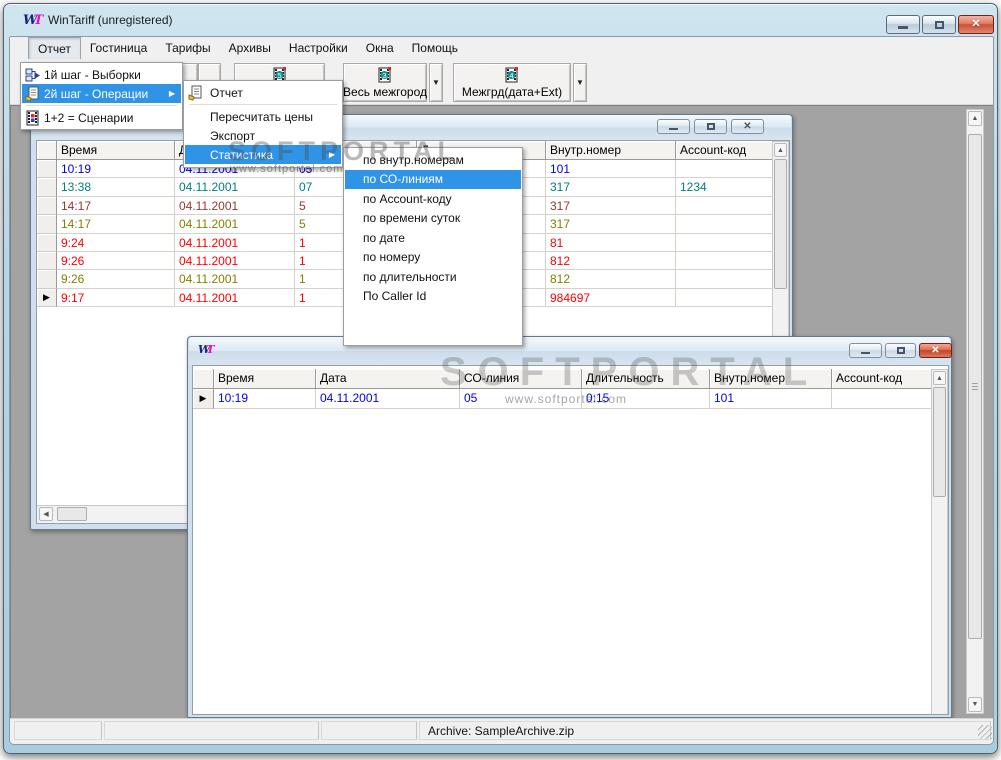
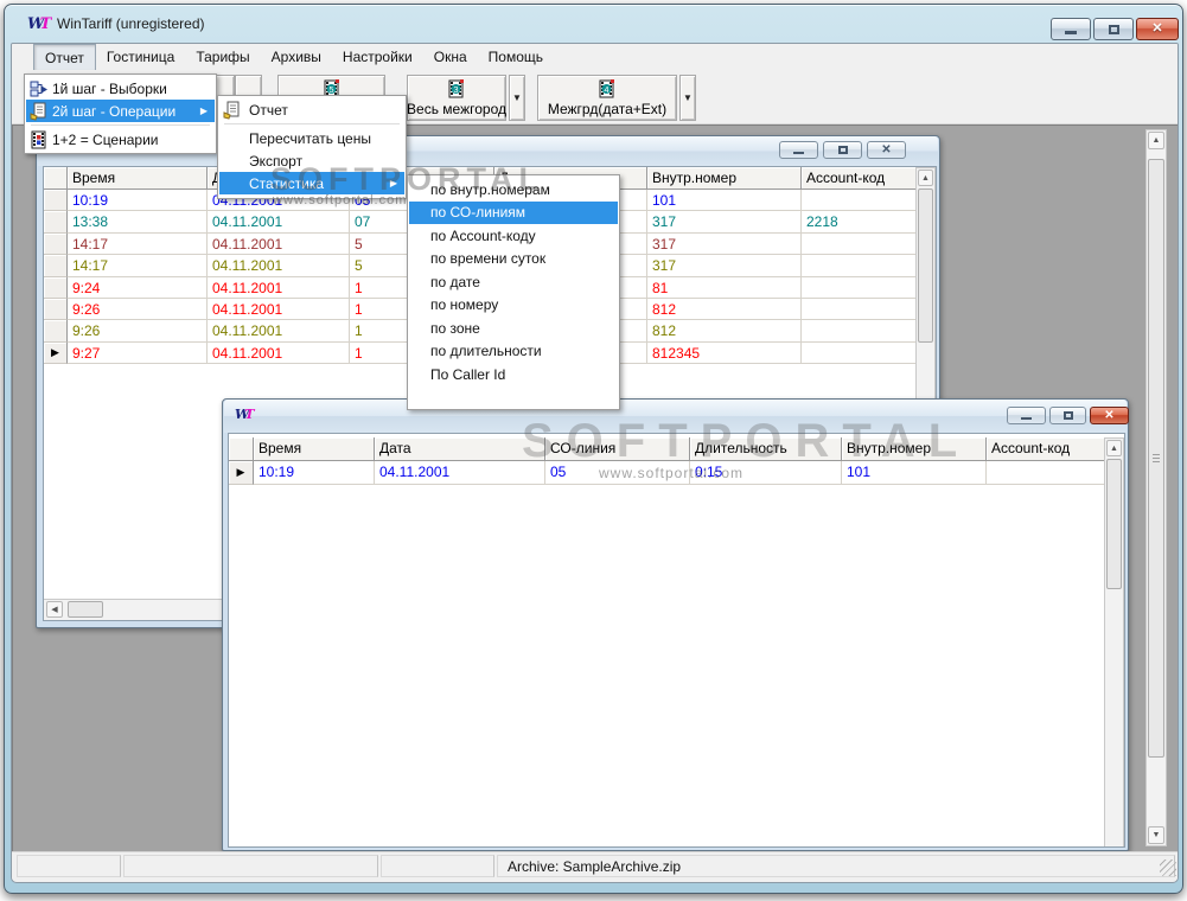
  WT
  WinTariff (unregistered)
  ✕
  Отчет
  Гостиница
  Тарифы
  Архивы
  Настройки
  Окна
  Помощь
  5
  3
  Весь межгород
  ▼
  4
  Межгрд(дата+Ext)
  ▼
  ✕
  Время
  Внутр.номер
  Account-код
  10:19
  04.11.2001
  05
  101
  13:38
  04.11.2001
  07
  317
- 1234
+ 2218
  14:17
  04.11.2001
  5
  317
  14:17
  04.11.2001
  5
  317
  9:24
  04.11.2001
  1
  81
  9:26
  04.11.2001
  1
  812
  9:26
  04.11.2001
  1
  812
  ▶
- 9:17
+ 9:27
  04.11.2001
  1
- 984697
+ 812345
  WT
  ✕
  Время
  Дата
  СО-линия
  Длительность
  Внутр.номер
  Account-код
  ▶
  10:19
  04.11.2001
  05
  0:15
  101
  Archive: SampleArchive.zip
  1й шаг - Выборки
  2й шаг - Операции
  ▶
  1+2 = Сценарии
  Отчет
  Пересчитать цены
  Экспорт
  Статистика
  ▶
  по внутр.номерам
  по СО-линиям
  по Account-коду
  по времени суток
  по дате
  по номеру
+ по зоне
  по длительности
  По Caller Id
  SOFTPORTAL
  www.softportal.com
  SOFTPORTAL
  www.softportal.com
